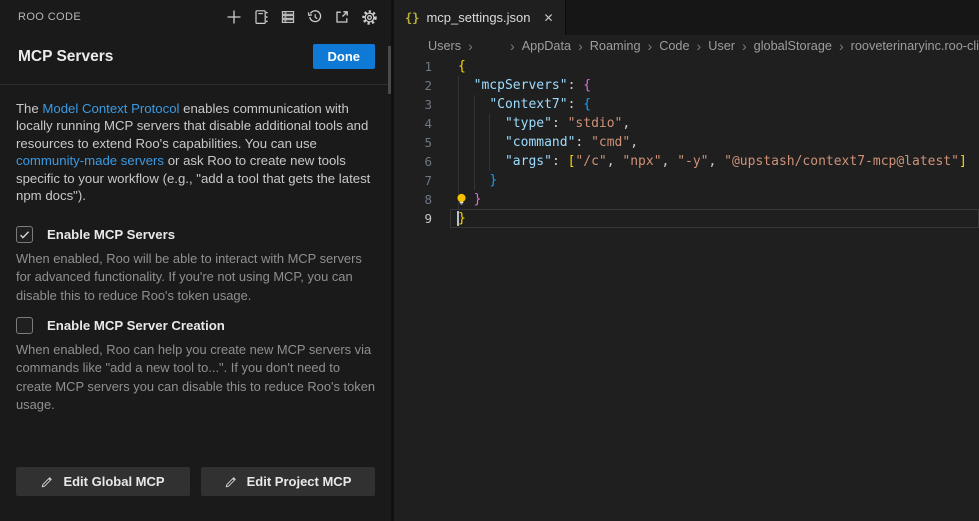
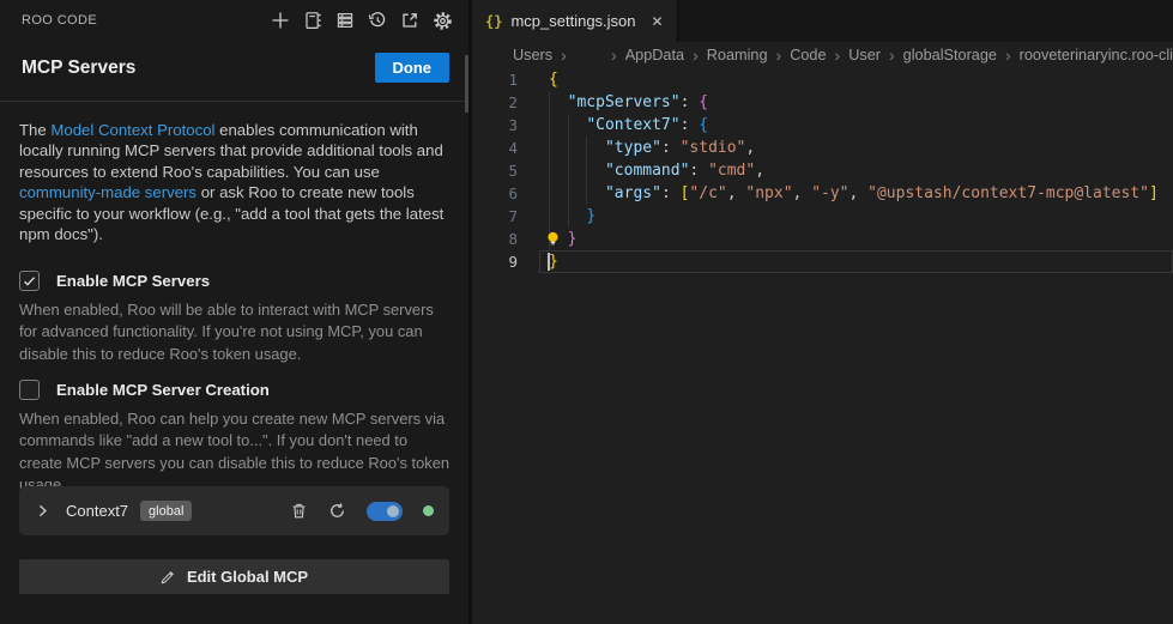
  ROO CODE
  MCP Servers
  Done
- The Model Context Protocol enables communication with locally running MCP servers that disable additional tools and resources to extend Roo's capabilities. You can use community-made servers or ask Roo to create new tools specific to your workflow (e.g., "add a tool that gets the latest npm docs").
+ The Model Context Protocol enables communication with locally running MCP servers that provide additional tools and resources to extend Roo's capabilities. You can use community-made servers or ask Roo to create new tools specific to your workflow (e.g., "add a tool that gets the latest npm docs").
  Enable MCP Servers
  When enabled, Roo will be able to interact with MCP servers for advanced functionality. If you're not using MCP, you can disable this to reduce Roo's token usage.
  Enable MCP Server Creation
  When enabled, Roo can help you create new MCP servers via commands like "add a new tool to...". If you don't need to create MCP servers you can disable this to reduce Roo's token usage.
+ Context7
+ global
  Edit Global MCP
- Edit Project MCP
  {}
  mcp_settings.json
  ✕
  Users
  ›
  ›
  AppData
  ›
  Roaming
  ›
  Code
  ›
  User
  ›
  globalStorage
  ›
  rooveterinaryinc.roo-cli
  1
  {
  2
  "mcpServers": {
  3
  "Context7": {
  4
  "type": "stdio",
  5
  "command": "cmd",
  6
  "args": ["/c", "npx", "-y", "@upstash/context7-mcp@latest"]
  7
  }
  8
  }
  9
  }
